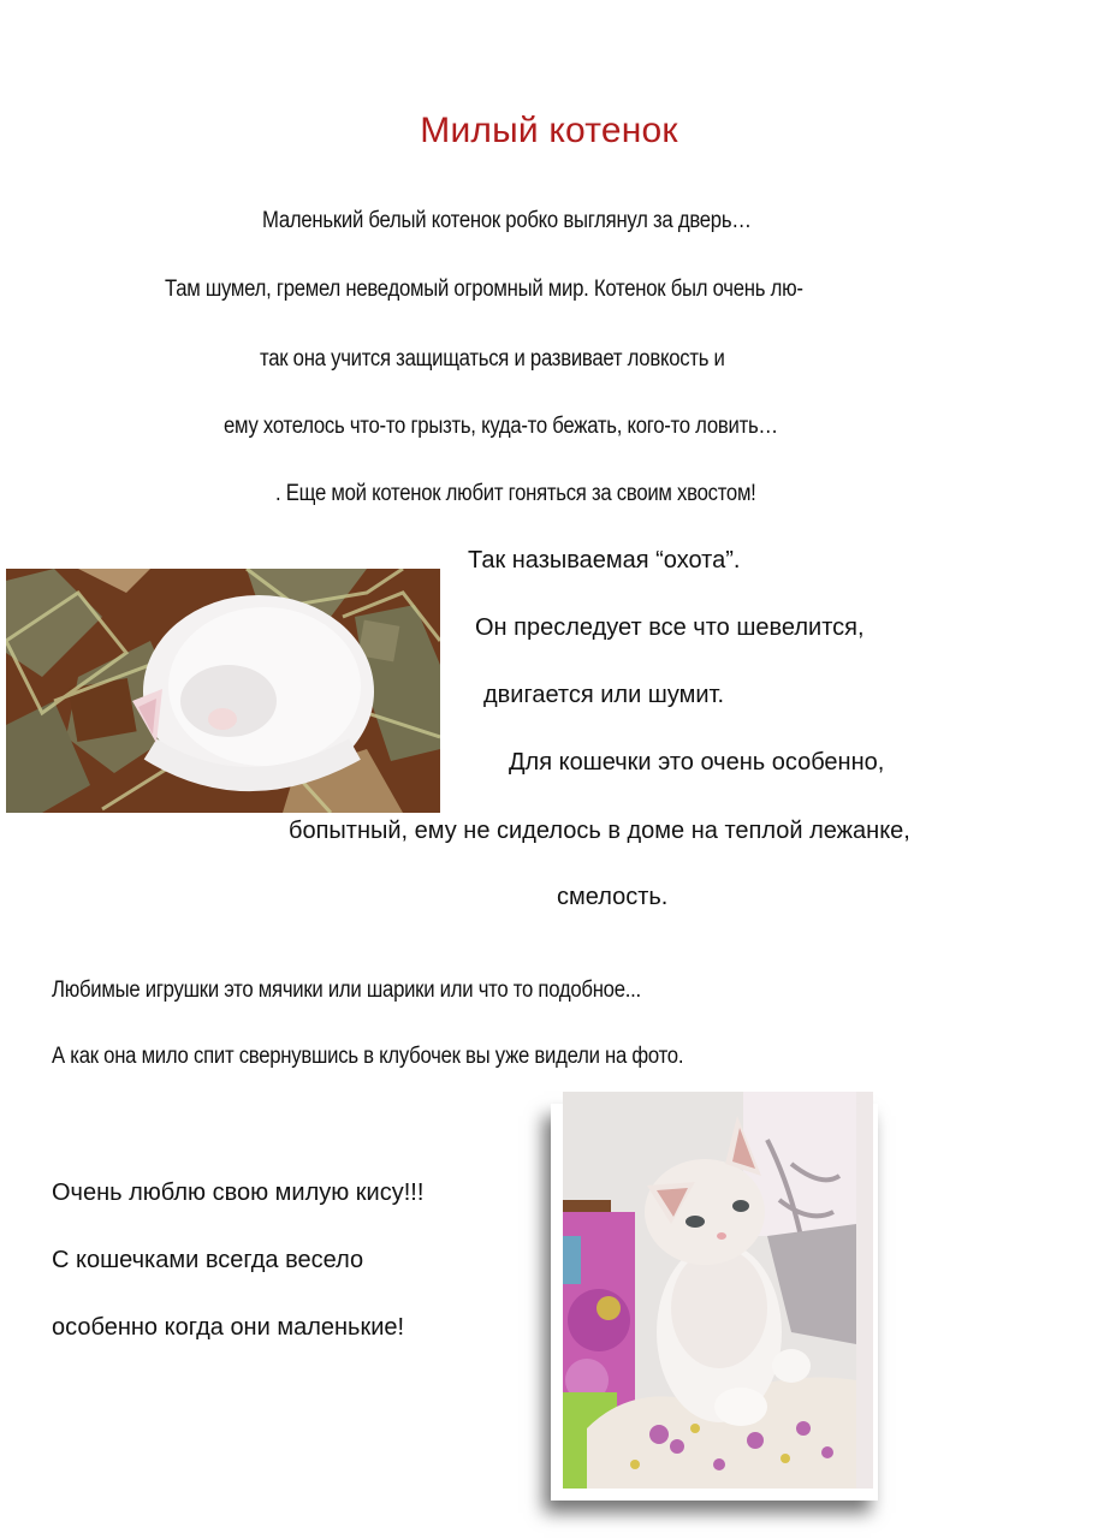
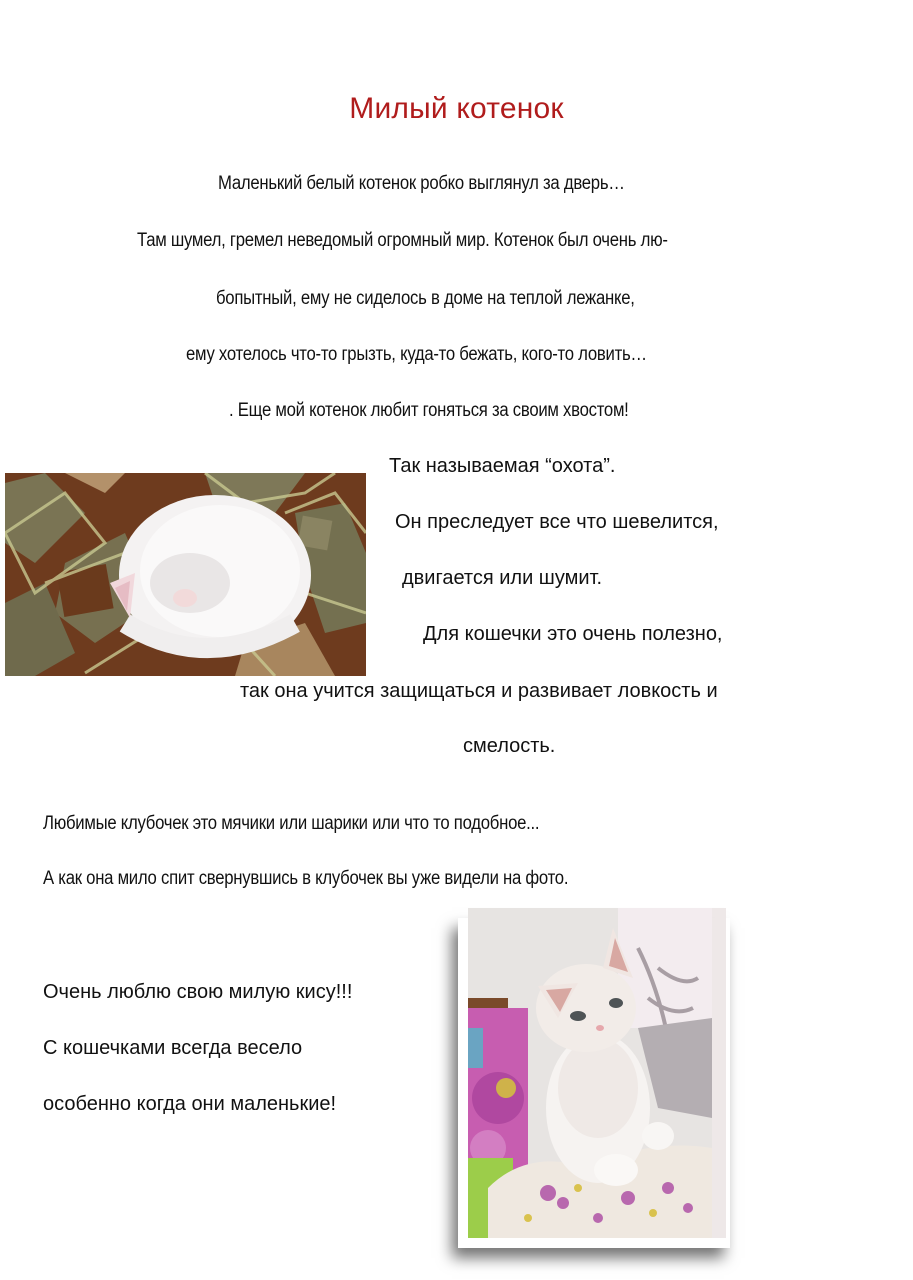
  Милый котенок
  Маленький белый котенок робко выглянул за дверь…
  Там шумел, гремел неведомый огромный мир. Котенок был очень лю-
- так она учится защищаться и развивает ловкость и
+ бопытный, ему не сиделось в доме на теплой лежанке,
  ему хотелось что-то грызть, куда-то бежать, кого-то ловить…
  . Еще мой котенок любит гоняться за своим хвостом!
  Так называемая “охота”.
  Он преследует все что шевелится,
  двигается или шумит.
- Для кошечки это очень особенно,
+ Для кошечки это очень полезно,
- бопытный, ему не сиделось в доме на теплой лежанке,
+ так она учится защищаться и развивает ловкость и
  смелость.
- Любимые игрушки это мячики или шарики или что то подобное...
+ Любимые клубочек это мячики или шарики или что то подобное...
  А как она мило спит свернувшись в клубочек вы уже видели на фото.
  Очень люблю свою милую кису!!!
  С кошечками всегда весело
  особенно когда они маленькие!
